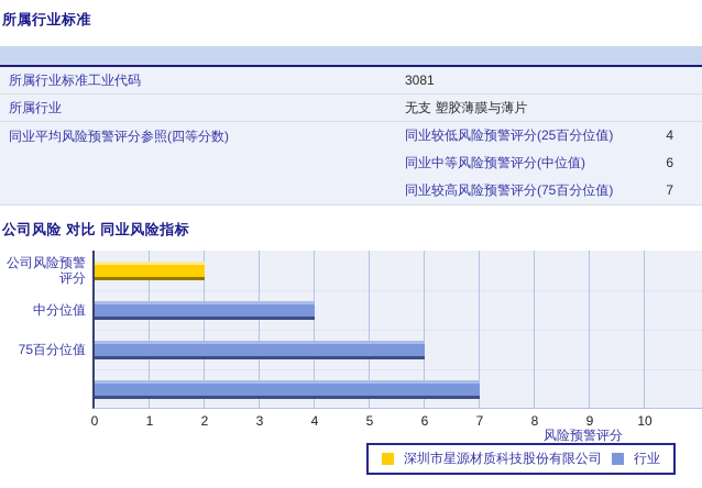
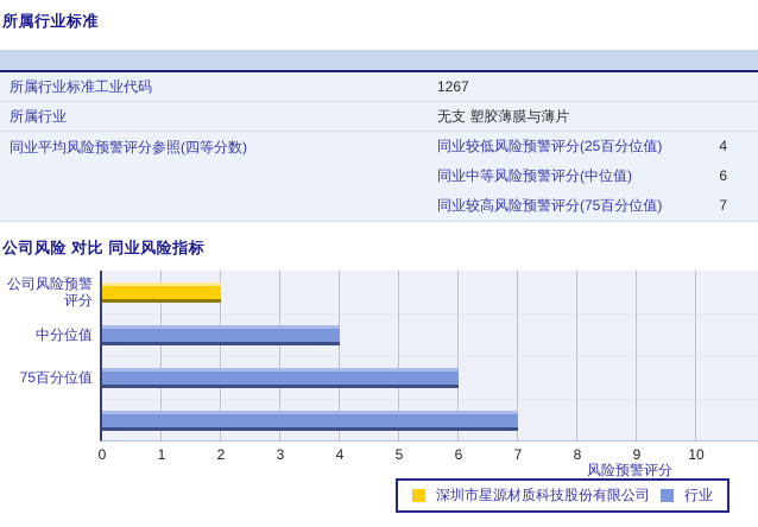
  所属行业标准
  所属行业标准工业代码
- 3081
+ 1267
  所属行业
  无支 塑胶薄膜与薄片
  同业平均风险预警评分参照(四等分数)
  同业较低风险预警评分(25百分位值)
  4
  同业中等风险预警评分(中位值)
  6
  同业较高风险预警评分(75百分位值)
  7
  公司风险 对比 同业风险指标
  公司风险预警评分
  中分位值
  75百分位值
  风险预警评分
  深圳市星源材质科技股份有限公司
  行业
  0
  1
  2
  3
  4
  5
  6
  7
  8
  9
  10
